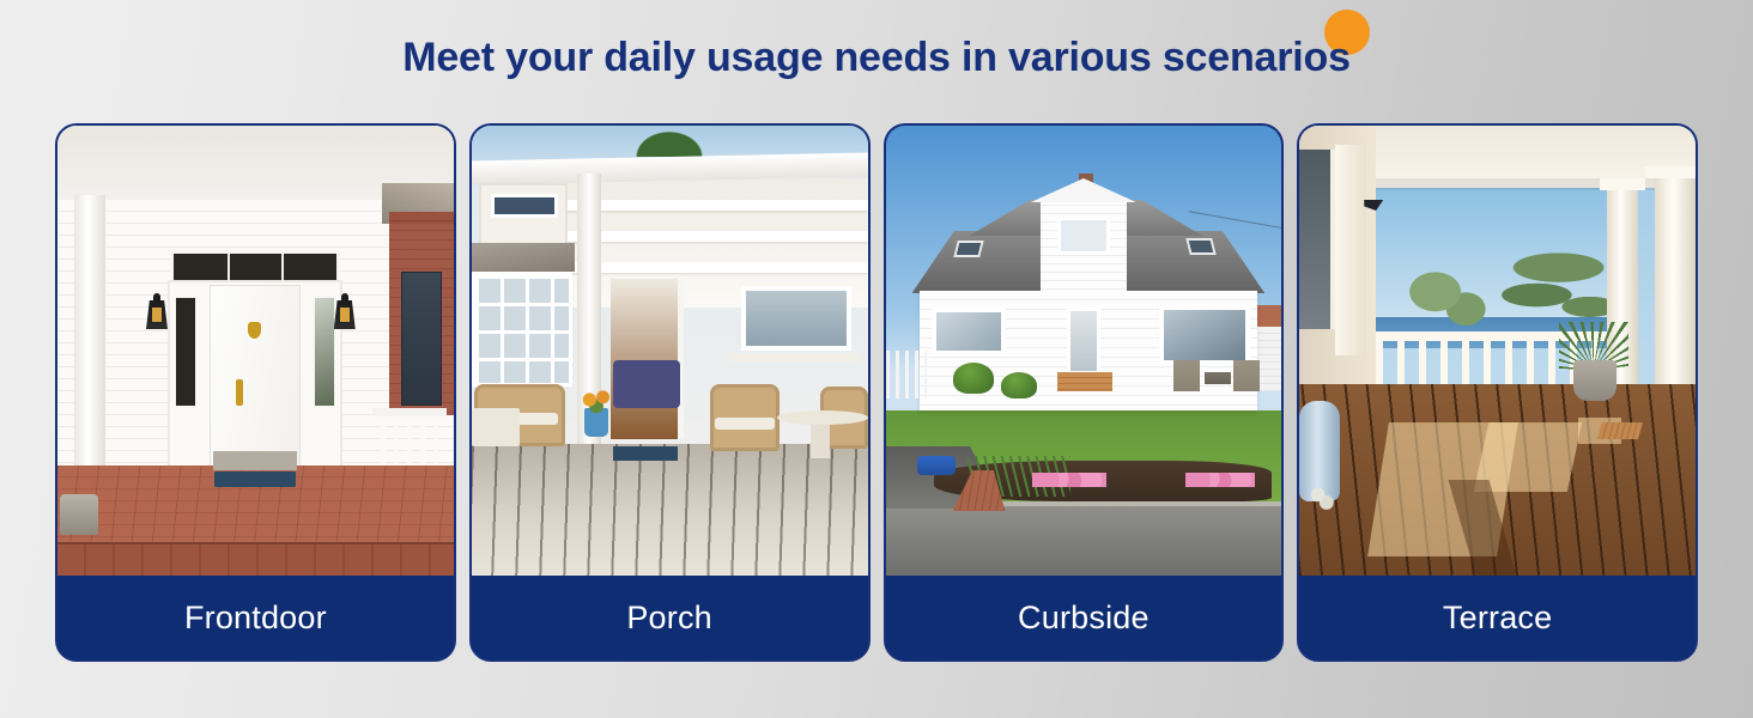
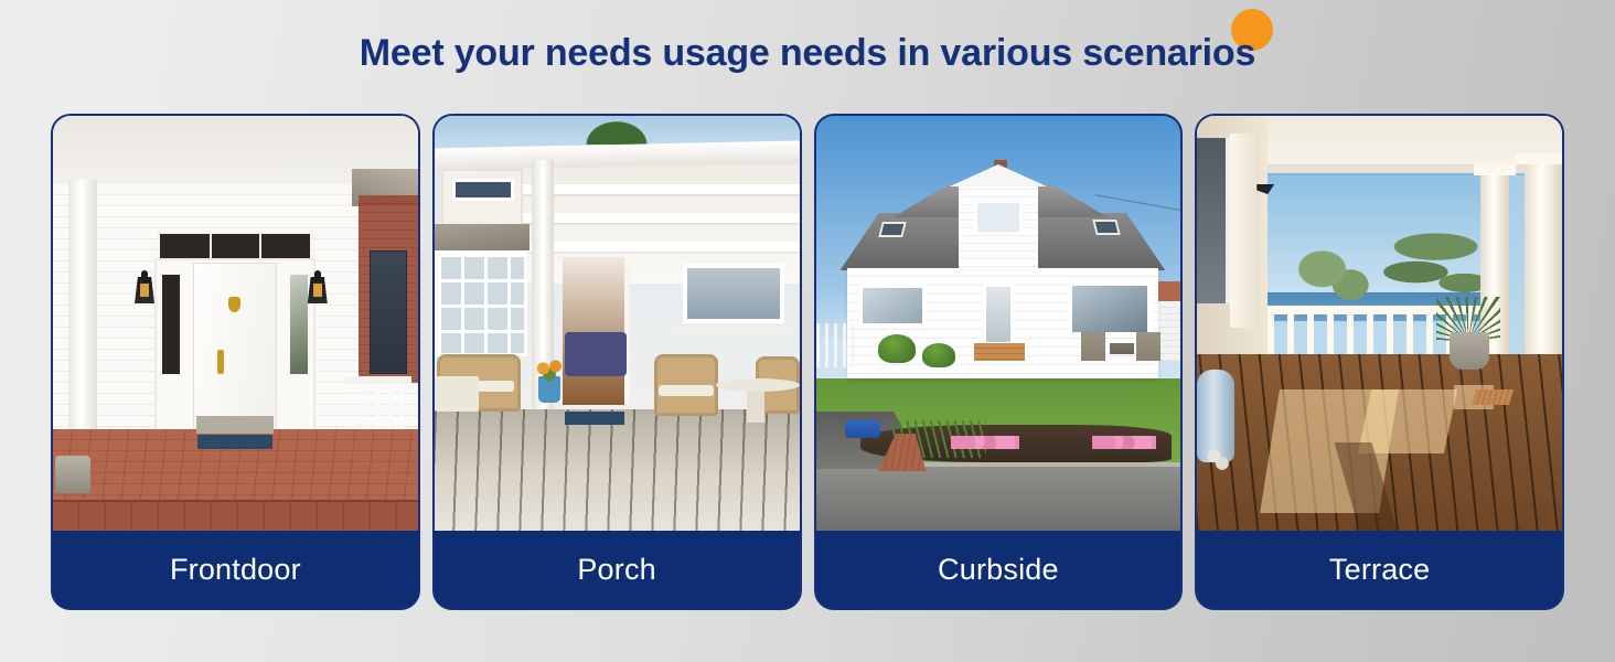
- Meet your daily usage needs in various scenarios
+ Meet your needs usage needs in various scenarios
  Frontdoor
  Porch
  Curbside
  Terrace
